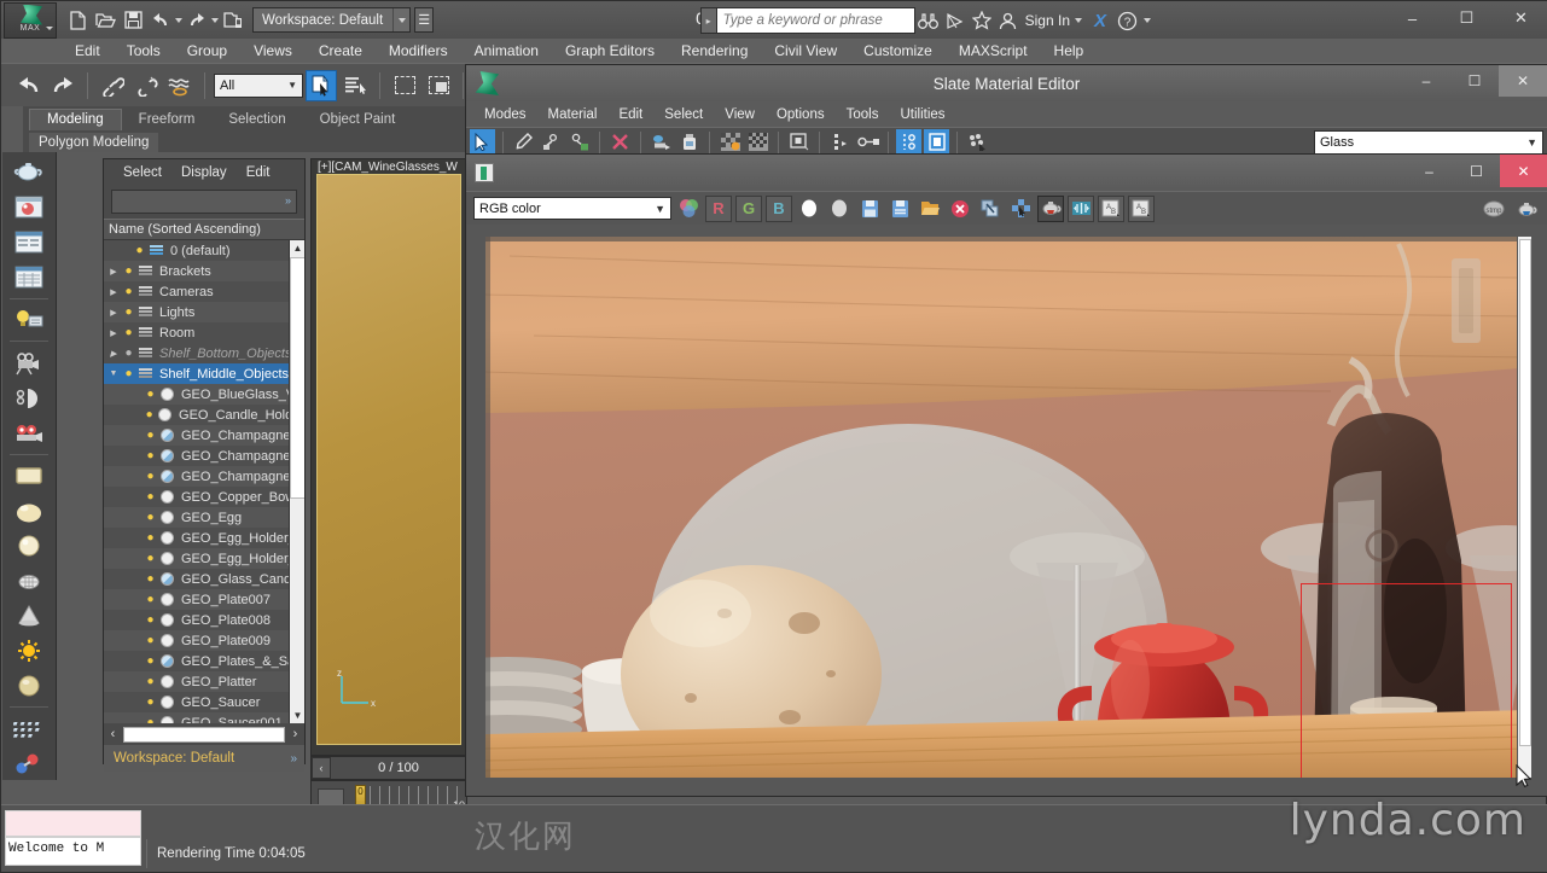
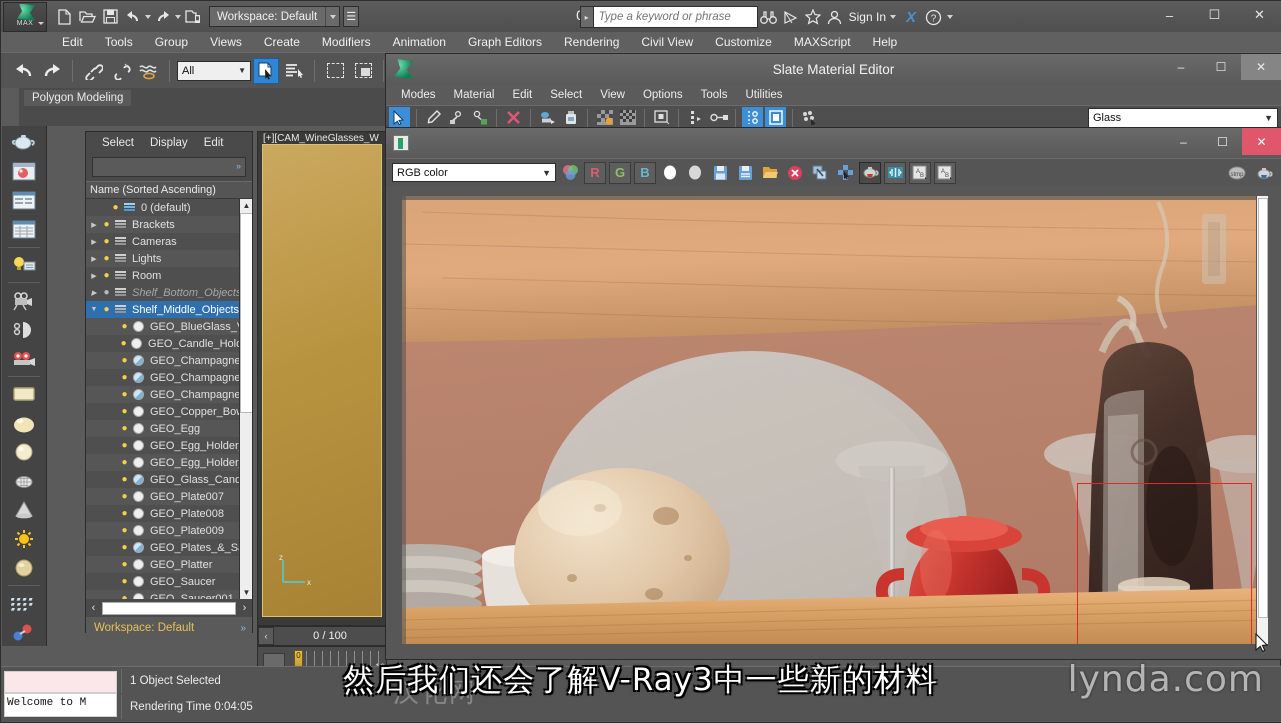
  Workspace: Default
  ☰
  ▸
  Type a keyword or phrase
  Sign In
  X
  ?
  –
  ☐
  ✕
  Edit
  Tools
  Group
  Views
  Create
  Modifiers
  Animation
  Graph Editors
  Rendering
  Civil View
  Customize
  MAXScript
  Help
  All
  ▼
- Modeling
- Freeform
- Selection
- Object Paint
  Polygon Modeling
  Select
  Display
  Edit
  »
  Name (Sorted Ascending)
  ●
  0 (default)
  ●
  Brackets
  ●
  Cameras
  ●
  Lights
  ●
  Room
  ●
  Shelf_Bottom_Object
  ●
  Shelf_Middle_Objects
  ●
  GEO_BlueGlass_
  ●
  GEO_Candle_Hol
  ●
  GEO_Champagne
  ●
  GEO_Champagne
  ●
  GEO_Champagne
  ●
  GEO_Copper_Bo
  ●
  GEO_Egg
  ●
  GEO_Egg_Holder
  ●
  GEO_Egg_Holder
  ●
  GEO_Glass_Can
  ●
  GEO_Plate007
  ●
  GEO_Plate008
  ●
  GEO_Plate009
  ●
  GEO_Plates_&_S
  ●
  GEO_Platter
  ●
  GEO_Saucer
  ●
  GEO_Saucer001
  ▲
  ▼
  ‹
  ›
  Workspace: Default
  »
  [+][CAM_WineGlasses_W
  x
  z
  ‹
  0 / 100
  0
  Welcome to M
+ 1 Object Selected
  Rendering Time 0:04:05
  Slate Material Editor
  –
  ☐
  ✕
  Modes
  Material
  Edit
  Select
  View
  Options
  Tools
  Utilities
  Glass
  ▼
  –
  ☐
  ✕
  RGB color
  ▼
  R
  G
  B
  汉化网
+ 然后我们还会了解V-Ray3中一些新的材料
  lynda.com
